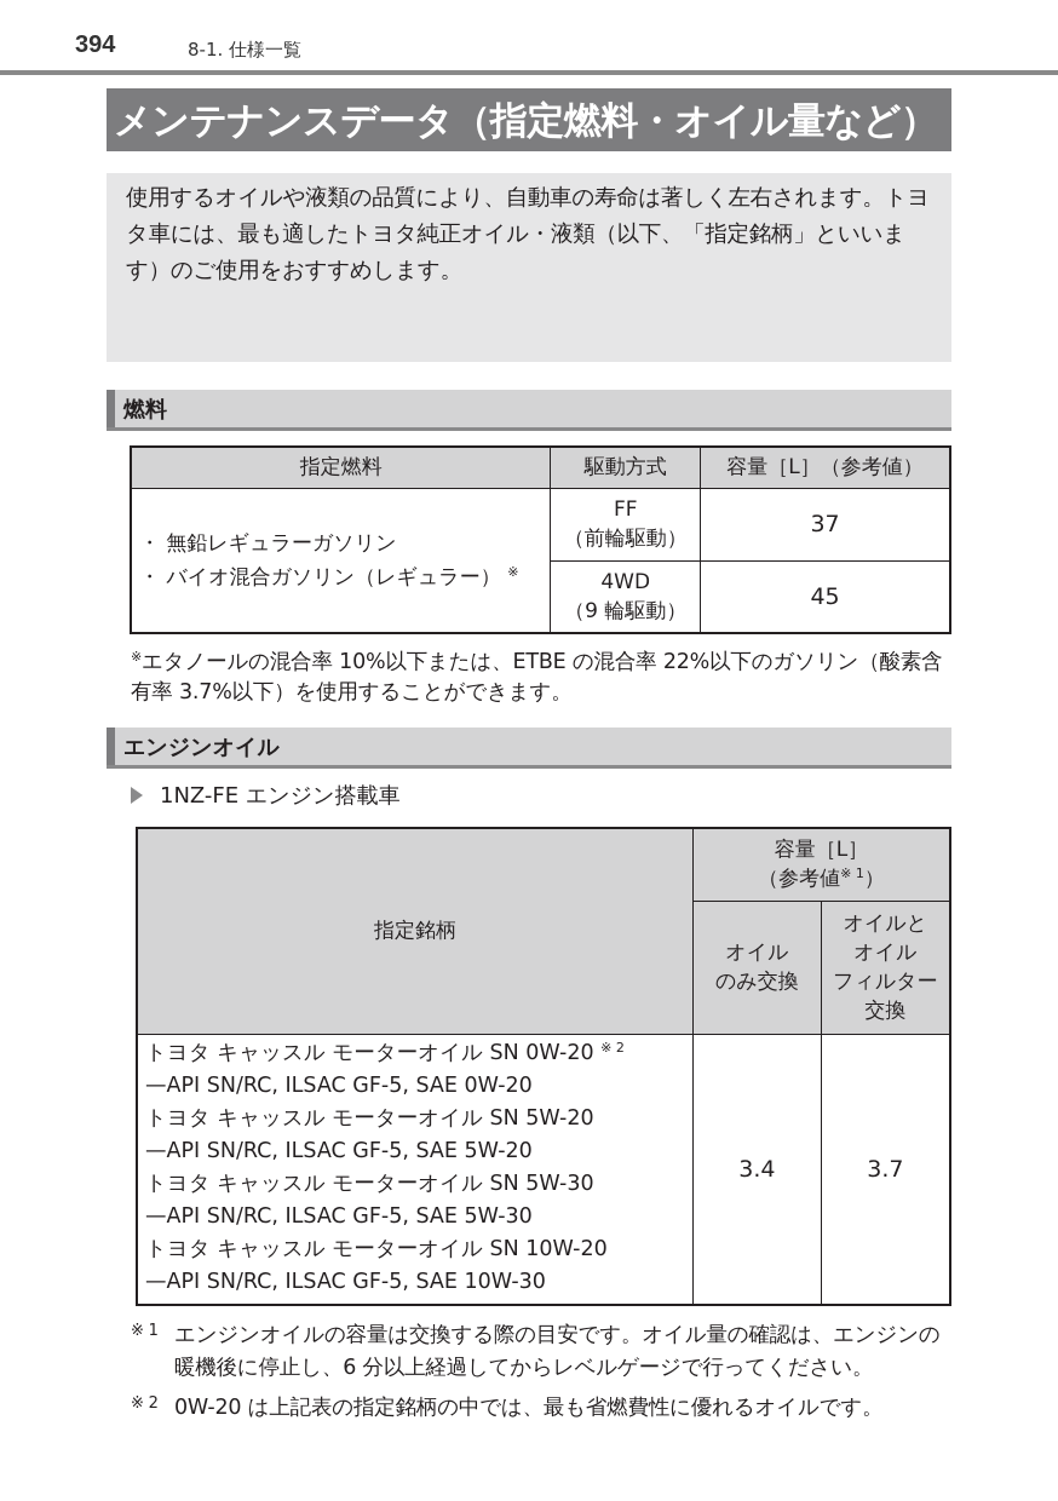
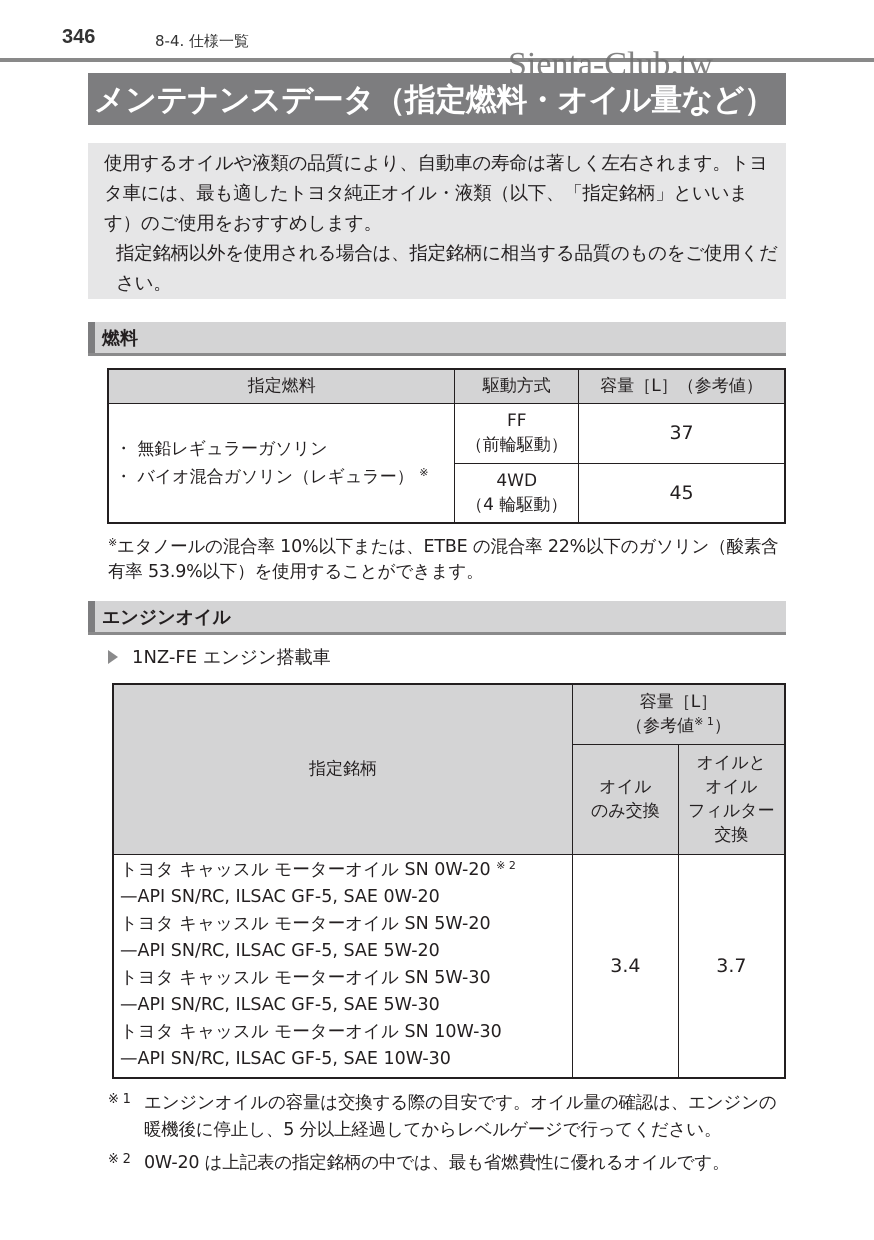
- 394
+ 346
- 8-1. 仕様一覧
+ 8-4. 仕様一覧
+ Sienta-Club.tw
  メンテナンスデータ（指定燃料・オイル量など）
  使用するオイルや液類の品質により、自動車の寿命は著しく左右されます。トヨタ車には、最も適したトヨタ純正オイル・液類（以下、「指定銘柄」といいます）のご使用をおすすめします。
+ 指定銘柄以外を使用される場合は、指定銘柄に相当する品質のものをご使用ください。
  燃料
  指定燃料	駆動方式	容量［L］（参考値）
  ・ 無鉛レギュラーガソリン ・ バイオ混合ガソリン（レギュラー） ※	FF （前輪駆動）	37
- 4WD （9 輪駆動）	45
+ 4WD （4 輪駆動）	45
- ※エタノールの混合率 10%以下または、ETBE の混合率 22%以下のガソリン（酸素含有率 3.7%以下）を使用することができます。
+ ※エタノールの混合率 10%以下または、ETBE の混合率 22%以下のガソリン（酸素含有率 53.9%以下）を使用することができます。
  エンジンオイル
  1NZ-FE エンジン搭載車
  指定銘柄	容量［L］ （参考値※ 1）
  オイル のみ交換	オイルと オイル フィルター 交換
- トヨタ キャッスル モーターオイル SN 0W-20 ※ 2 —API SN/RC, ILSAC GF-5, SAE 0W-20 トヨタ キャッスル モーターオイル SN 5W-20 —API SN/RC, ILSAC GF-5, SAE 5W-20 トヨタ キャッスル モーターオイル SN 5W-30 —API SN/RC, ILSAC GF-5, SAE 5W-30 トヨタ キャッスル モーターオイル SN 10W-20 —API SN/RC, ILSAC GF-5, SAE 10W-30	3.4	3.7
+ トヨタ キャッスル モーターオイル SN 0W-20 ※ 2 —API SN/RC, ILSAC GF-5, SAE 0W-20 トヨタ キャッスル モーターオイル SN 5W-20 —API SN/RC, ILSAC GF-5, SAE 5W-20 トヨタ キャッスル モーターオイル SN 5W-30 —API SN/RC, ILSAC GF-5, SAE 5W-30 トヨタ キャッスル モーターオイル SN 10W-30 —API SN/RC, ILSAC GF-5, SAE 10W-30	3.4	3.7
  ※ 1
- エンジンオイルの容量は交換する際の目安です。オイル量の確認は、エンジンの暖機後に停止し、6 分以上経過してからレベルゲージで行ってください。
+ エンジンオイルの容量は交換する際の目安です。オイル量の確認は、エンジンの暖機後に停止し、5 分以上経過してからレベルゲージで行ってください。
  ※ 2
  0W-20 は上記表の指定銘柄の中では、最も省燃費性に優れるオイルです。
